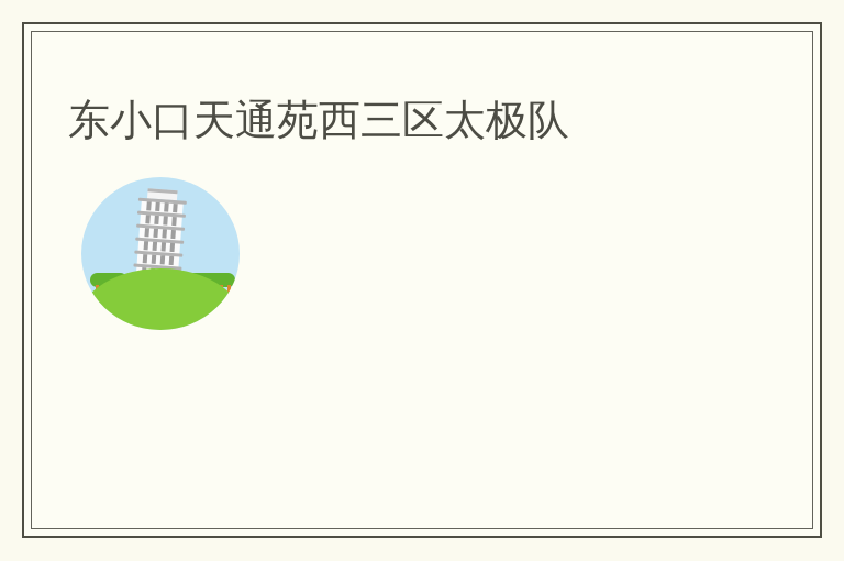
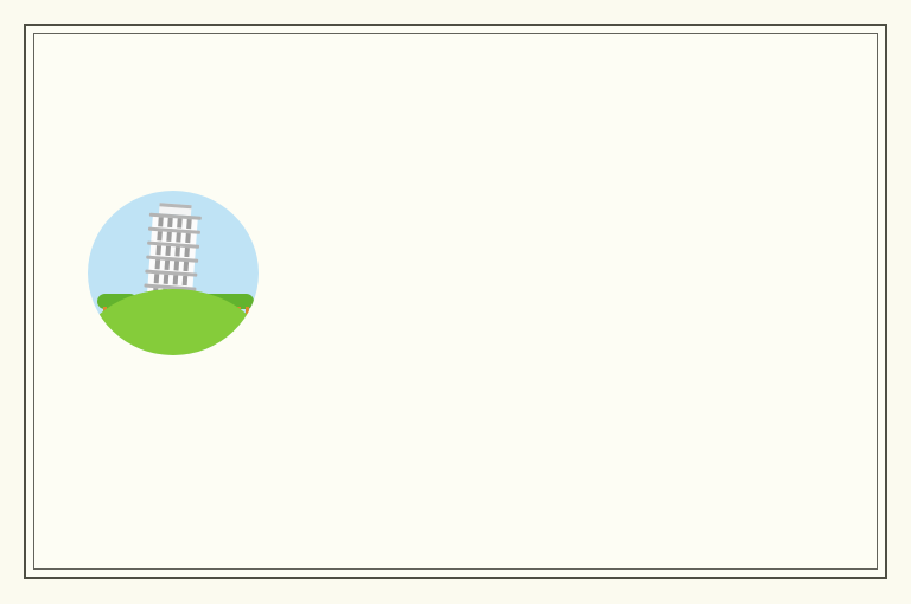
- 东小口天通苑西三区太极队
